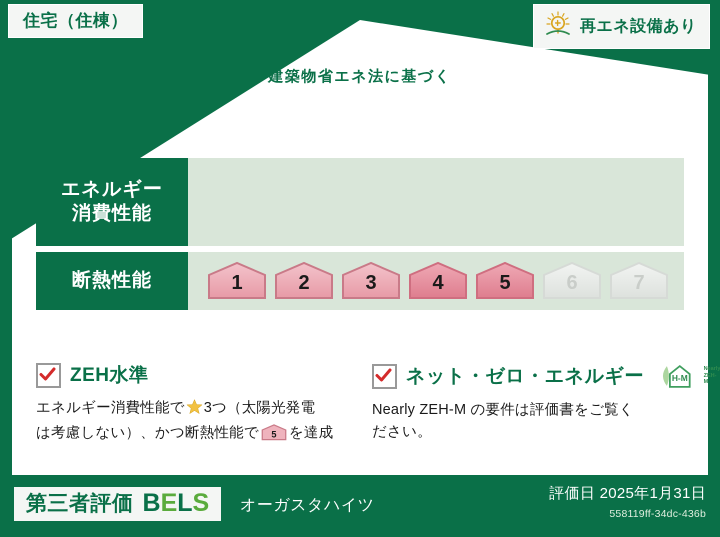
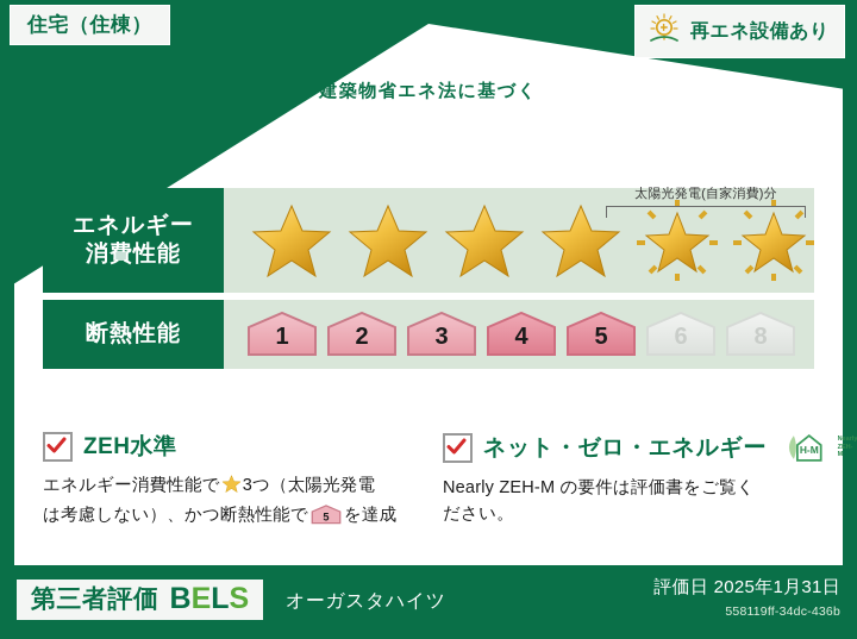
  住宅（住棟）
  再エネ設備あり
  建築物省エネ法に基づく
  ハウスメイ
  エネルギー
  消費性能
+ 太陽光発電(自家消費)分
  断熱性能
  1
  2
  3
  4
  5
  6
- 7
+ 8
  ZEH水準
  エネルギー消費性能で 3つ（太陽光発電
  は考慮しない）、かつ断熱性能で
  5
  を達成
  ネット・ゼロ・エネルギー
  H-M
  Nearly ZEH-M の要件は評価書をご覧く
  ださい。
  第三者評価
  BELS
  オーガスタハイツ
  評価日 2025年1月31日
  558119ff-34dc-436b
